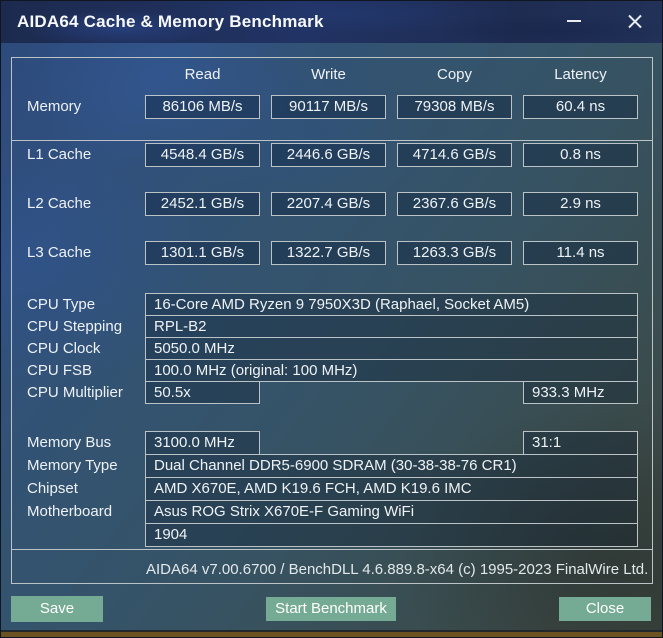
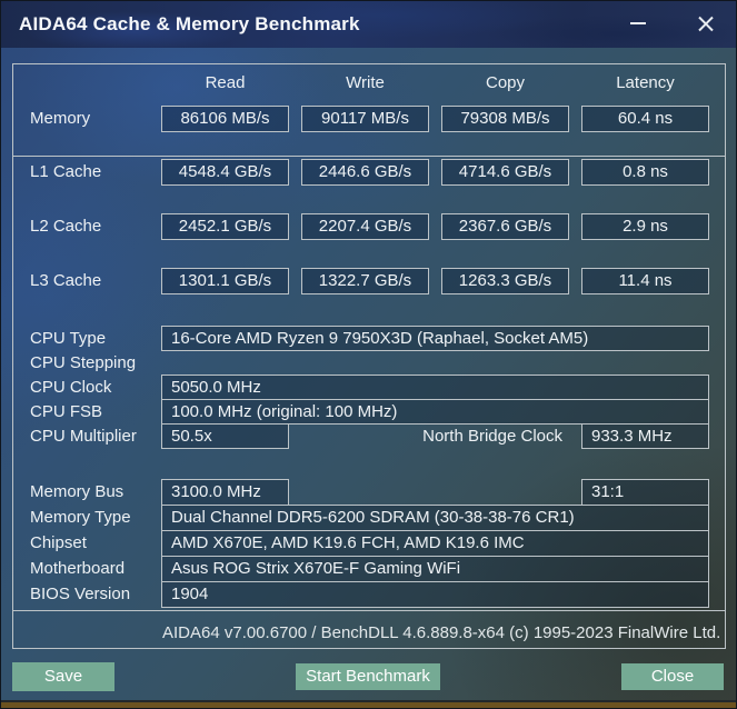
  AIDA64 Cache & Memory Benchmark
  Read
  Write
  Copy
  Latency
  Memory
  86106 MB/s
  90117 MB/s
  79308 MB/s
  60.4 ns
  L1 Cache
  4548.4 GB/s
  2446.6 GB/s
  4714.6 GB/s
  0.8 ns
  L2 Cache
  2452.1 GB/s
  2207.4 GB/s
  2367.6 GB/s
  2.9 ns
  L3 Cache
  1301.1 GB/s
  1322.7 GB/s
  1263.3 GB/s
  11.4 ns
  CPU Type
  16-Core AMD Ryzen 9 7950X3D (Raphael, Socket AM5)
  CPU Stepping
- RPL-B2
  CPU Clock
  5050.0 MHz
  CPU FSB
  100.0 MHz (original: 100 MHz)
  CPU Multiplier
  50.5x
+ North Bridge Clock
  933.3 MHz
  Memory Bus
  3100.0 MHz
  31:1
  Memory Type
- Dual Channel DDR5-6900 SDRAM (30-38-38-76 CR1)
+ Dual Channel DDR5-6200 SDRAM (30-38-38-76 CR1)
  Chipset
  AMD X670E, AMD K19.6 FCH, AMD K19.6 IMC
  Motherboard
  Asus ROG Strix X670E-F Gaming WiFi
+ BIOS Version
  1904
  AIDA64 v7.00.6700 / BenchDLL 4.6.889.8-x64 (c) 1995-2023 FinalWire Ltd.
  Save
  Start Benchmark
  Close
